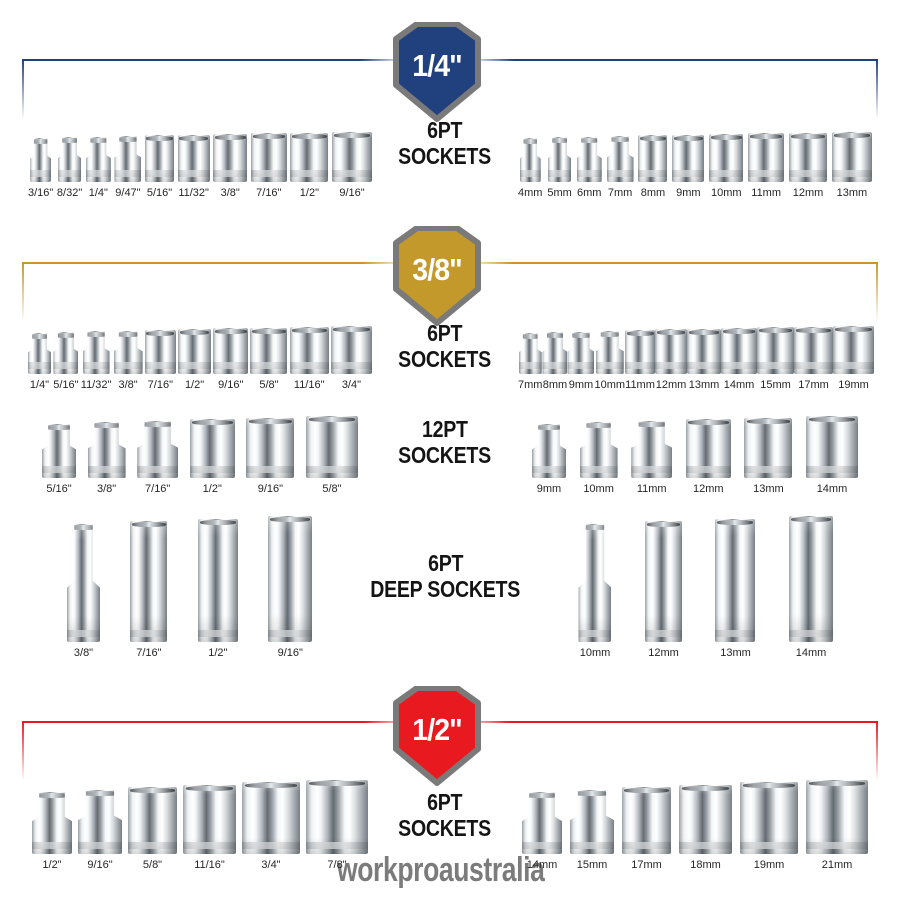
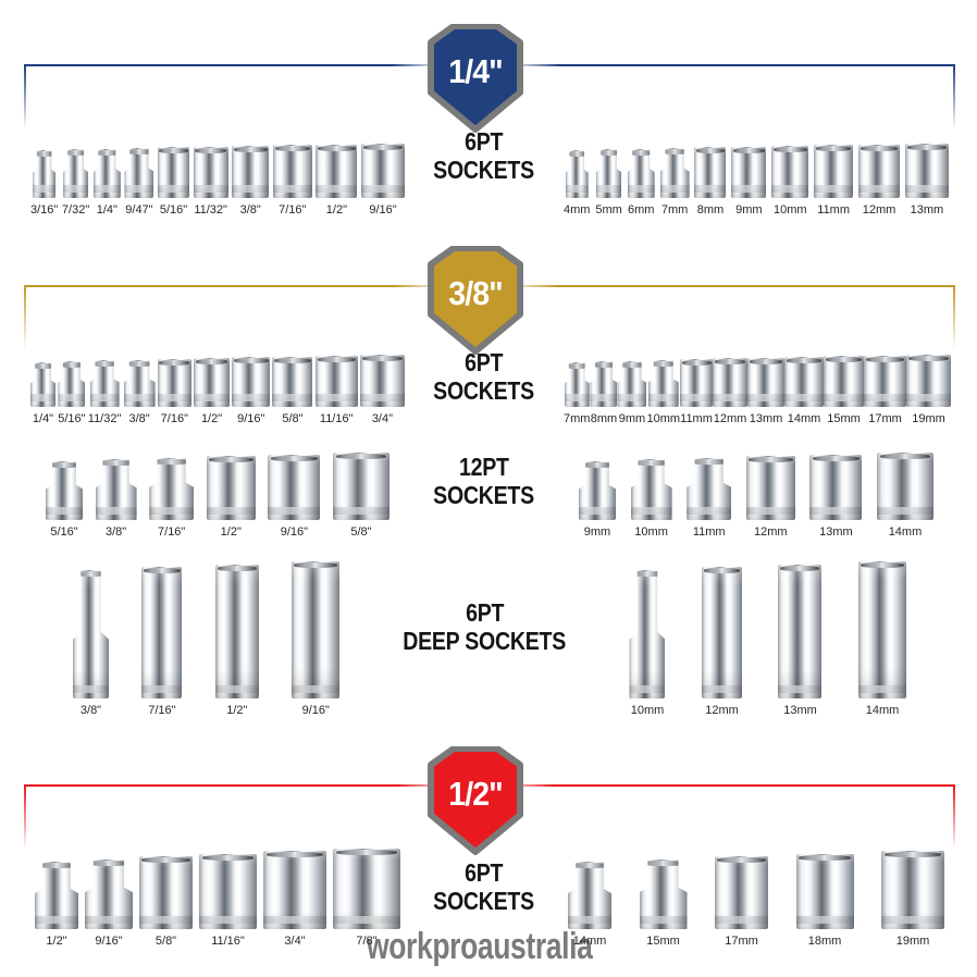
  1/4"
  3/16"
- 8/32"
+ 7/32"
  1/4"
  9/47"
  5/16"
  11/32"
  3/8"
  7/16"
  1/2"
  9/16"
  6PT
  SOCKETS
  4mm
  5mm
  6mm
  7mm
  8mm
  9mm
  10mm
  11mm
  12mm
  13mm
  3/8"
  1/4"
  5/16"
  11/32"
  3/8"
  7/16"
  1/2"
  9/16"
  5/8"
  11/16"
  3/4"
  6PT
  SOCKETS
  7mm
  8mm
  9mm
  10mm
  11mm
  12mm
  13mm
  14mm
  15mm
  17mm
  19mm
  5/16"
  3/8"
  7/16"
  1/2"
  9/16"
  5/8"
  12PT
  SOCKETS
  9mm
  10mm
  11mm
  12mm
  13mm
  14mm
  3/8"
  7/16"
  1/2"
  9/16"
  6PT
  DEEP SOCKETS
  10mm
  12mm
  13mm
  14mm
  1/2"
  1/2"
  9/16"
  5/8"
  11/16"
  3/4"
  7/8"
  6PT
  SOCKETS
  14mm
  15mm
  17mm
  18mm
  19mm
- 21mm
  workproaustralia
